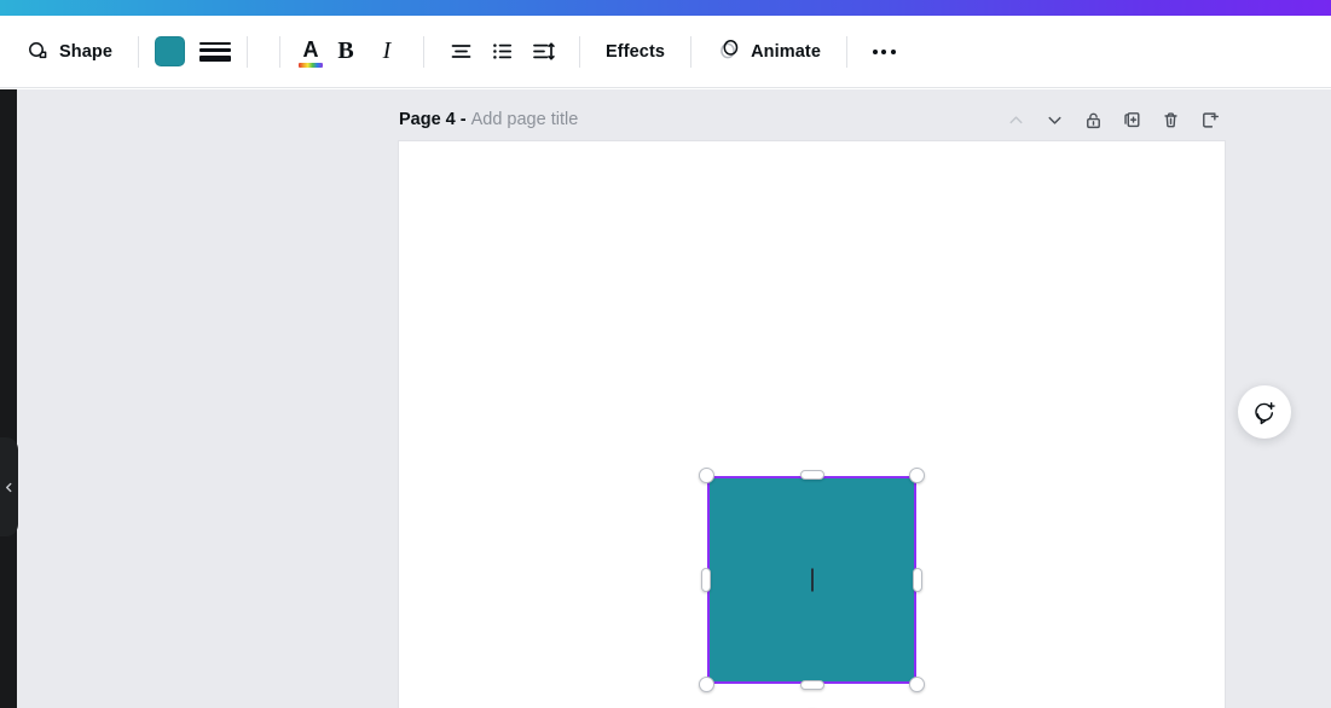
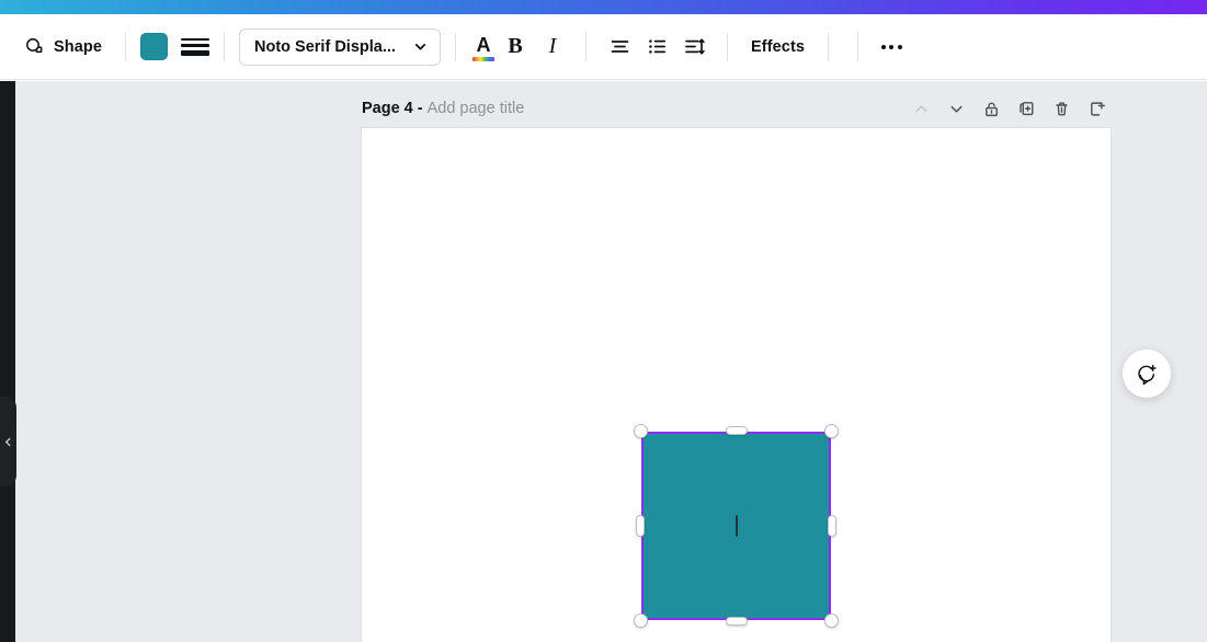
  Shape
+ Noto Serif Displa...
  A
  B
  I
  Effects
- Animate
  Page 4
  -
  Add page title
